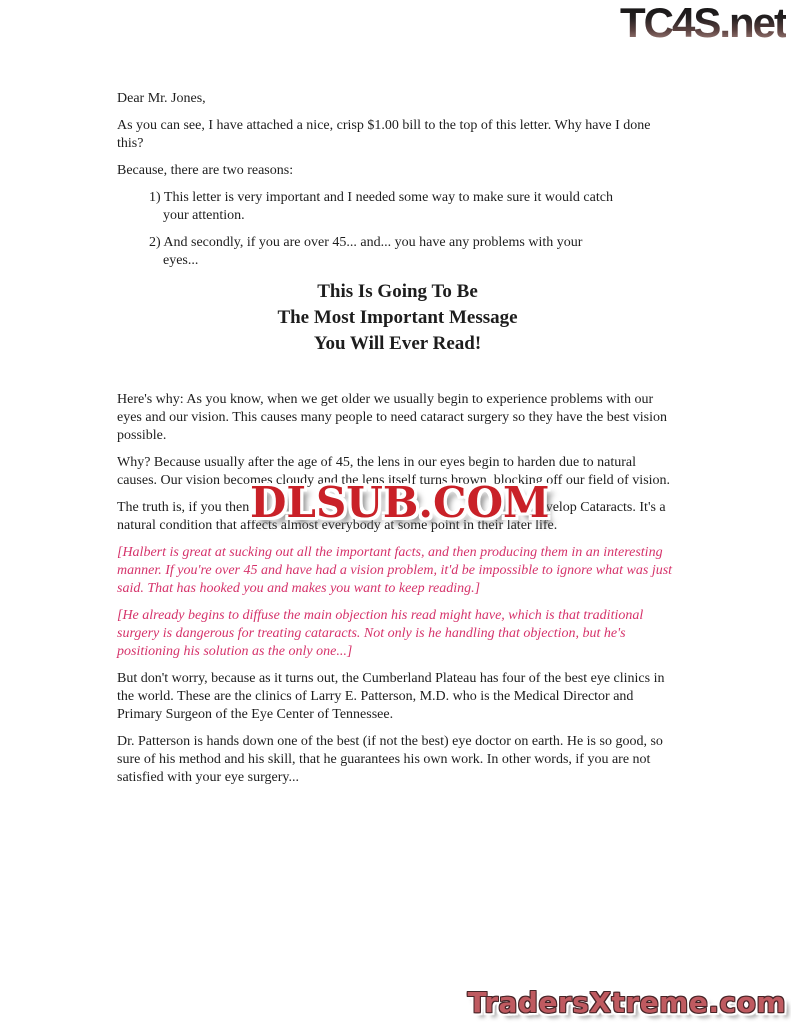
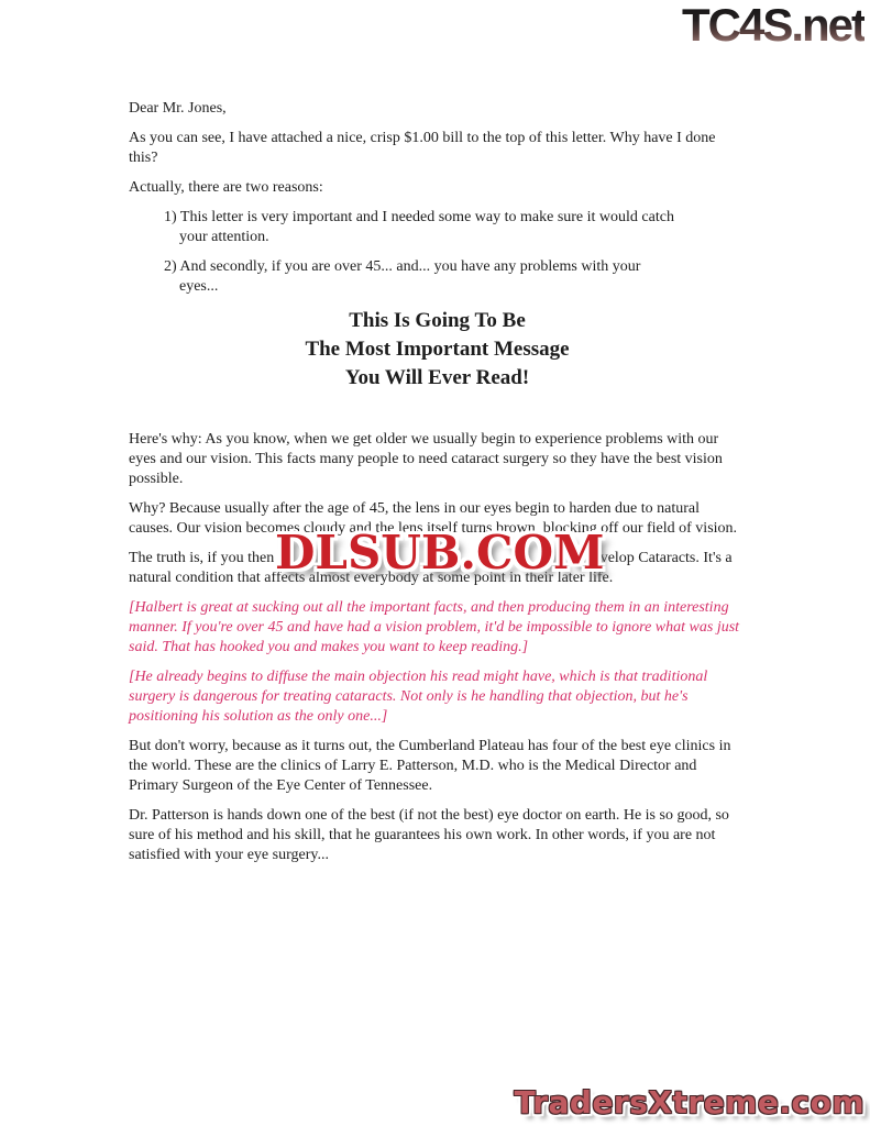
  TC4S.net
  Dear Mr. Jones,
  As you can see, I have attached a nice, crisp $1.00 bill to the top of this letter. Why have I done this?
- Because, there are two reasons:
+ Actually, there are two reasons:
  1) This letter is very important and I needed some way to make sure it would catch your attention.
  2) And secondly, if you are over 45... and... you have any problems with your eyes...
  This Is Going To Be
  The Most Important Message
  You Will Ever Read!
- Here's why: As you know, when we get older we usually begin to experience problems with our eyes and our vision. This causes many people to need cataract surgery so they have the best vision possible.
+ Here's why: As you know, when we get older we usually begin to experience problems with our eyes and our vision. This facts many people to need cataract surgery so they have the best vision possible.
  Why? Because usually after the age of 45, the lens in our eyes begin to harden due to natural causes. Our vision becomes cloudy and the lens itself turns brown, blocking off our field of vision.
  The truth is, if you then ll develop Cataracts. It's a natural condition that affects almost everybody at some point in their later life.
  [Halbert is great at sucking out all the important facts, and then producing them in an interesting manner. If you're over 45 and have had a vision problem, it'd be impossible to ignore what was just said. That has hooked you and makes you want to keep reading.]
  [He already begins to diffuse the main objection his read might have, which is that traditional surgery is dangerous for treating cataracts. Not only is he handling that objection, but he's positioning his solution as the only one...]
  But don't worry, because as it turns out, the Cumberland Plateau has four of the best eye clinics in the world. These are the clinics of Larry E. Patterson, M.D. who is the Medical Director and Primary Surgeon of the Eye Center of Tennessee.
  Dr. Patterson is hands down one of the best (if not the best) eye doctor on earth. He is so good, so sure of his method and his skill, that he guarantees his own work. In other words, if you are not satisfied with your eye surgery...
  DLSUB.COM
  TradersXtreme.com
